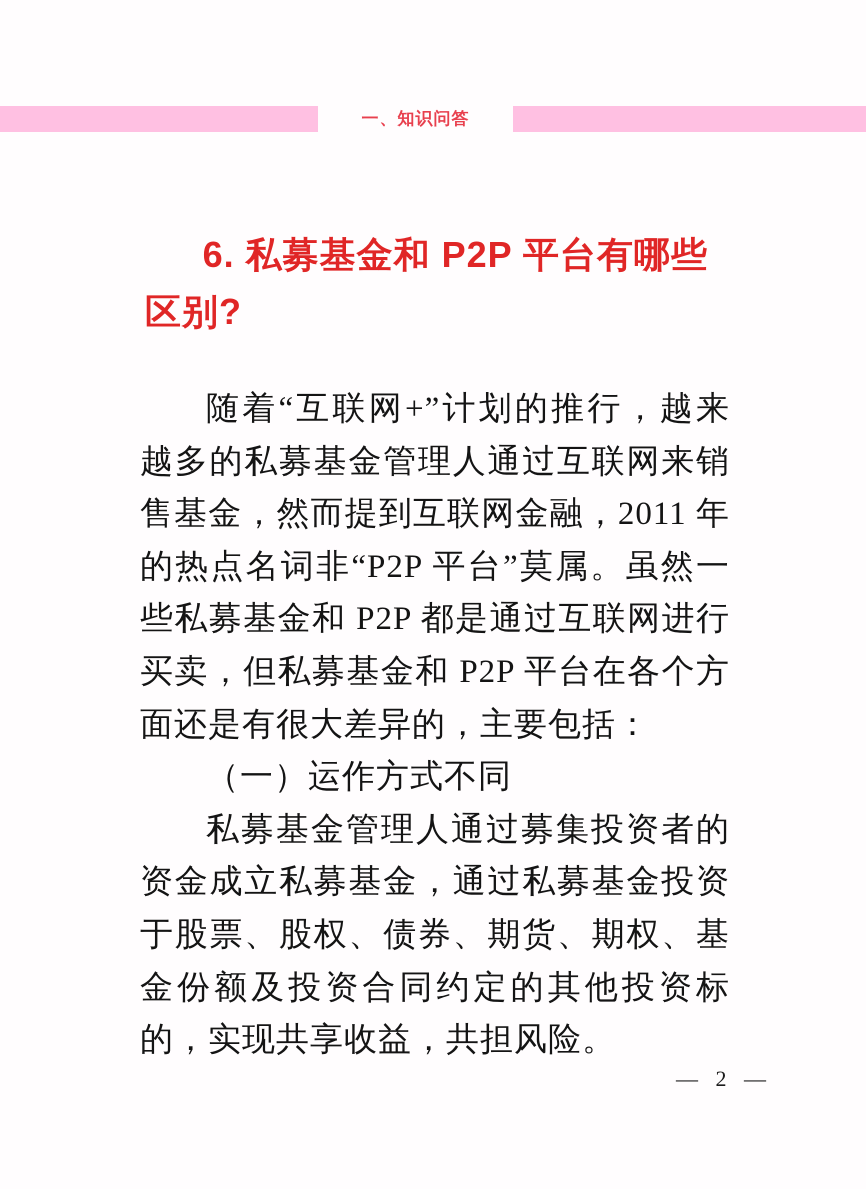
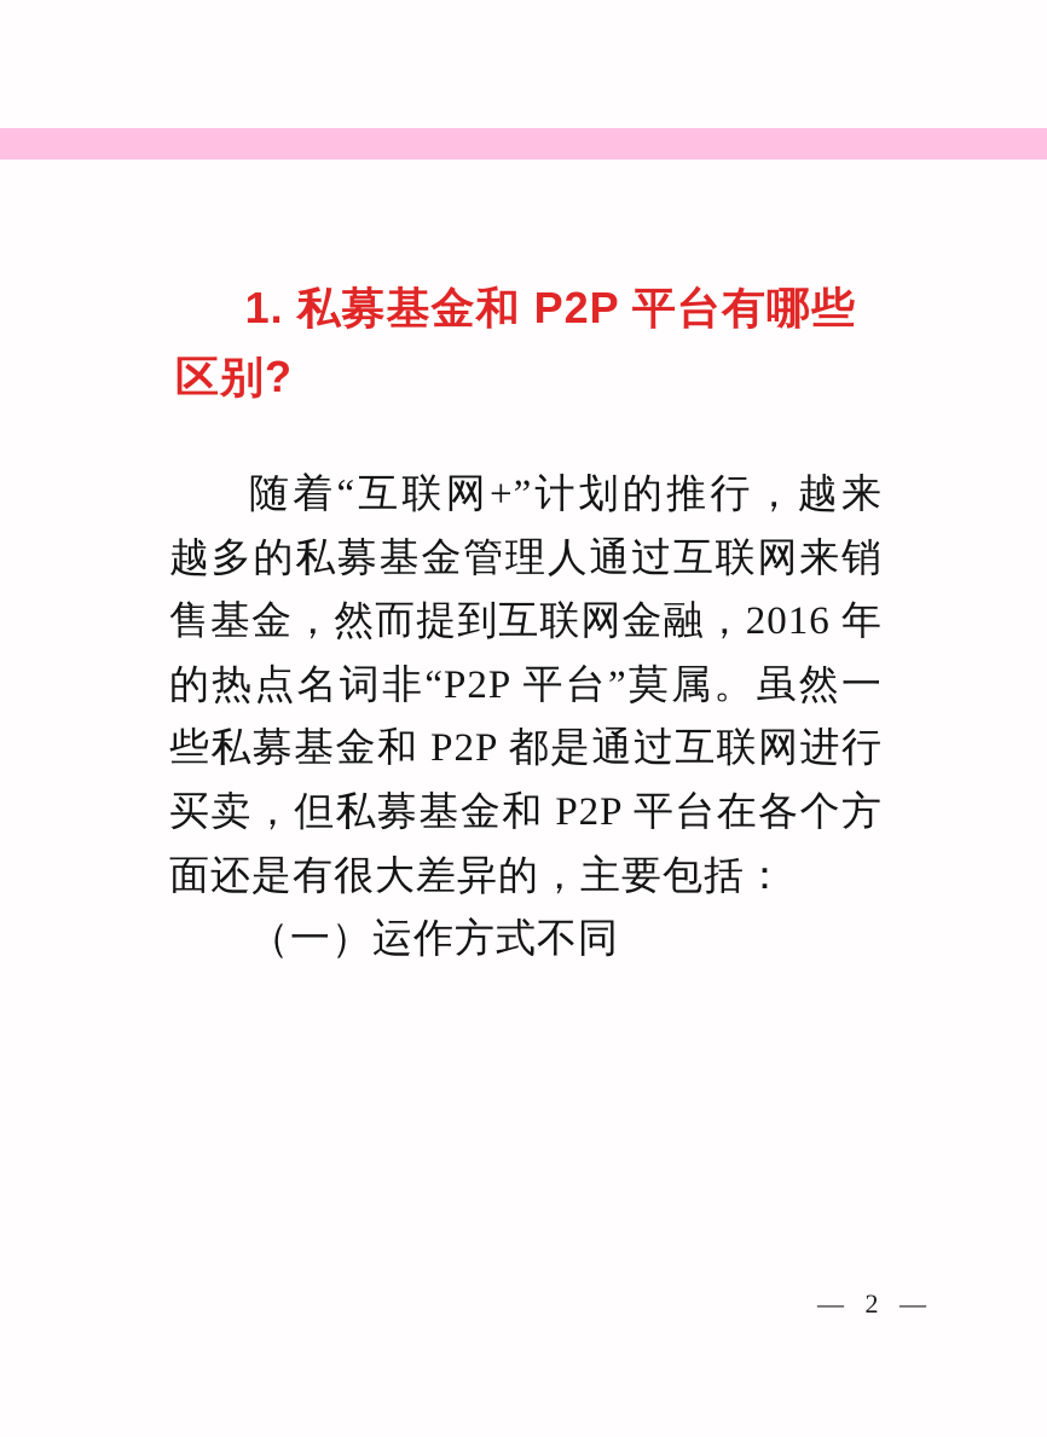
- 一、知识问答
- 6. 私募基金和 P2P 平台有哪些区别?
+ 1. 私募基金和 P2P 平台有哪些区别?
- 随着“互联网+”计划的推行，越来越多的私募基金管理人通过互联网来销售基金，然而提到互联网金融，2011 年的热点名词非“P2P 平台”莫属。虽然一些私募基金和 P2P 都是通过互联网进行买卖，但私募基金和 P2P 平台在各个方面还是有很大差异的，主要包括：
+ 随着“互联网+”计划的推行，越来越多的私募基金管理人通过互联网来销售基金，然而提到互联网金融，2016 年的热点名词非“P2P 平台”莫属。虽然一些私募基金和 P2P 都是通过互联网进行买卖，但私募基金和 P2P 平台在各个方面还是有很大差异的，主要包括：
  （一）运作方式不同
- 私募基金管理人通过募集投资者的资金成立私募基金，通过私募基金投资于股票、股权、债券、期货、期权、基金份额及投资合同约定的其他投资标的，实现共享收益，共担风险。
  — 2 —
